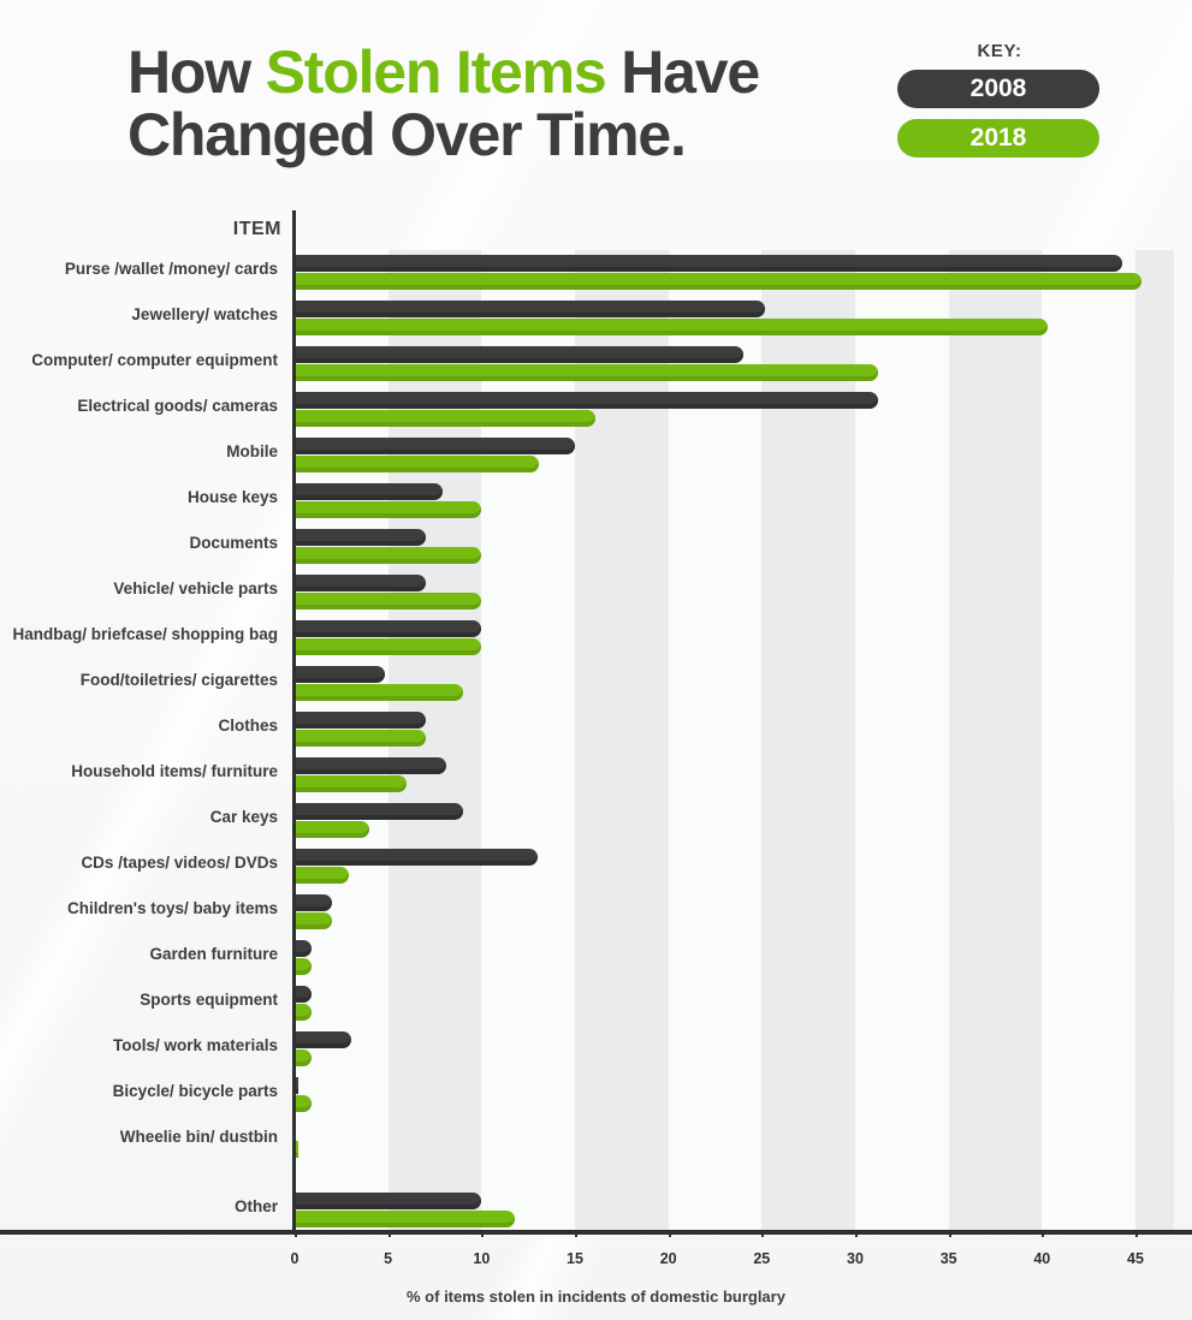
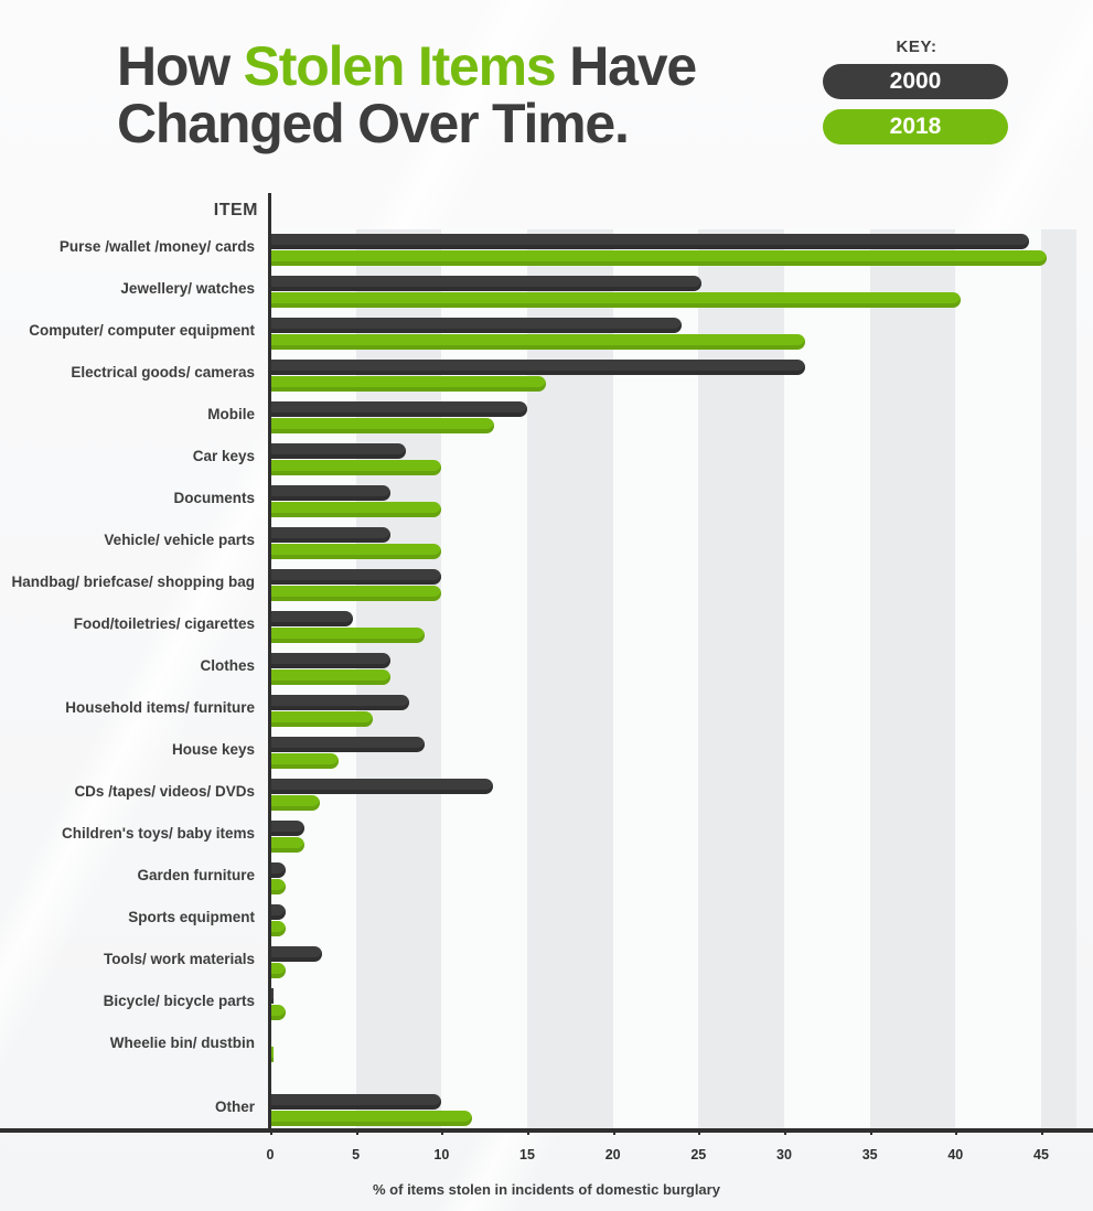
  How Stolen Items Have Changed Over Time.
  KEY:
- 2008
+ 2000
  2018
  ITEM
  Purse /wallet /money/ cards
  Jewellery/ watches
  Computer/ computer equipment
  Electrical goods/ cameras
  Mobile
- House keys
+ Car keys
  Documents
  Vehicle/ vehicle parts
  Handbag/ briefcase/ shopping bag
  Food/toiletries/ cigarettes
  Clothes
  Household items/ furniture
- Car keys
+ House keys
  CDs /tapes/ videos/ DVDs
  Children's toys/ baby items
  Garden furniture
  Sports equipment
  Tools/ work materials
  Bicycle/ bicycle parts
  Wheelie bin/ dustbin
  Other
  0
  5
  10
  15
  20
  25
  30
  35
  40
  45
  % of items stolen in incidents of domestic burglary
